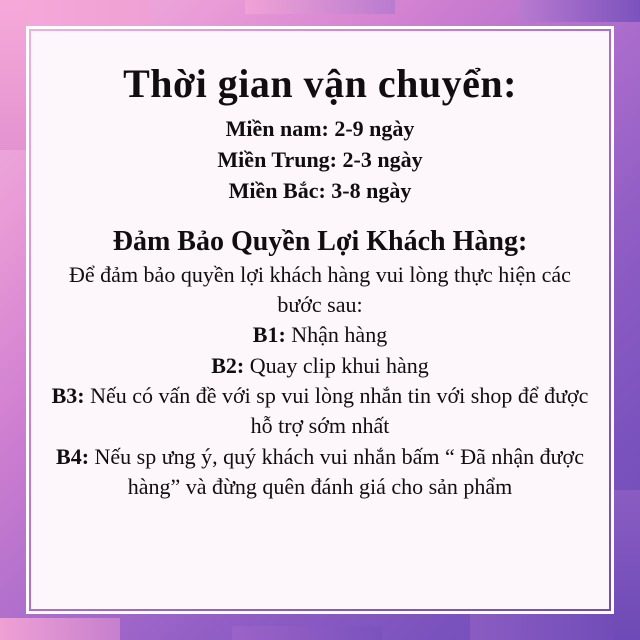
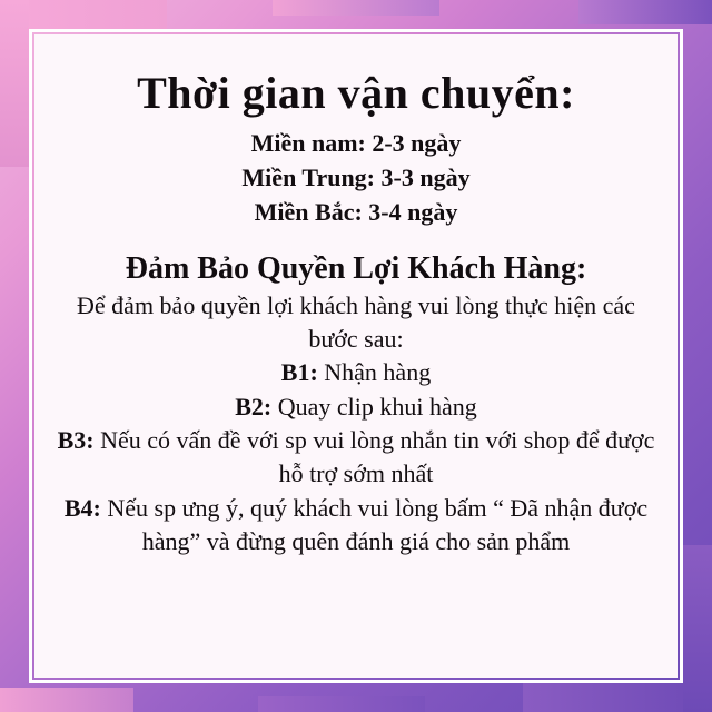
  Thời gian vận chuyển:
- Miền nam: 2-9 ngày
+ Miền nam: 2-3 ngày
- Miền Trung: 2-3 ngày
+ Miền Trung: 3-3 ngày
- Miền Bắc: 3-8 ngày
+ Miền Bắc: 3-4 ngày
  Đảm Bảo Quyền Lợi Khách Hàng:
  Để đảm bảo quyền lợi khách hàng vui lòng thực hiện các bước sau:
  B1: Nhận hàng
  B2: Quay clip khui hàng
  B3: Nếu có vấn đề với sp vui lòng nhắn tin với shop để được hỗ trợ sớm nhất
- B4: Nếu sp ưng ý, quý khách vui nhắn bấm “ Đã nhận được hàng” và đừng quên đánh giá cho sản phẩm
+ B4: Nếu sp ưng ý, quý khách vui lòng bấm “ Đã nhận được hàng” và đừng quên đánh giá cho sản phẩm
